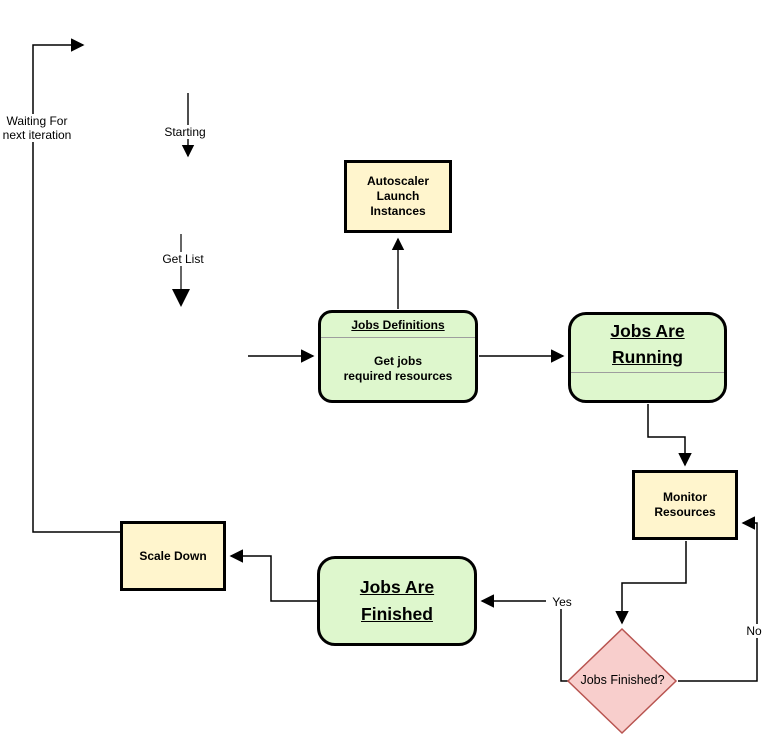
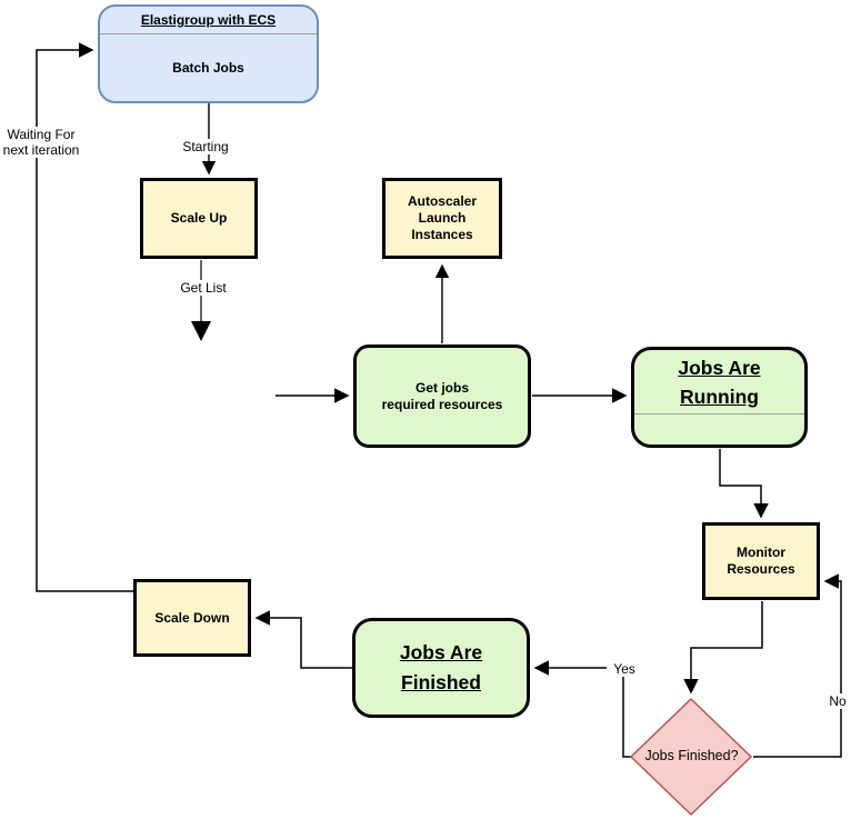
+ Elastigroup with ECS
+ Batch Jobs
+ Scale Up
  Autoscaler
  Launch
  Instances
- Jobs Definitions
  Get jobs
  required resources
  Jobs Are
  Running
  Monitor
  Resources
  Scale Down
  Jobs Are
  Finished
  Jobs Finished?
  Starting
  Get List
  Yes
  No
  Waiting For
  next iteration
